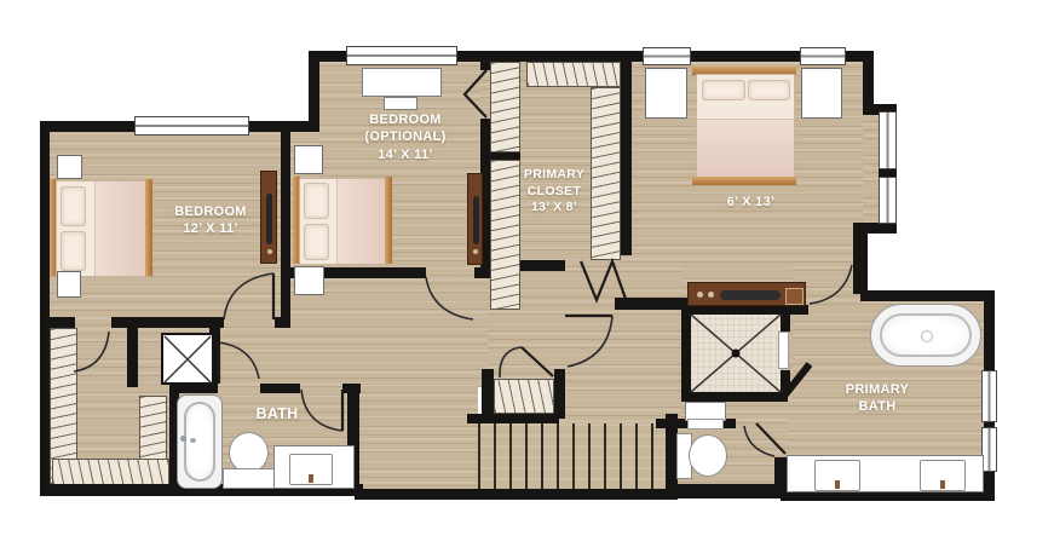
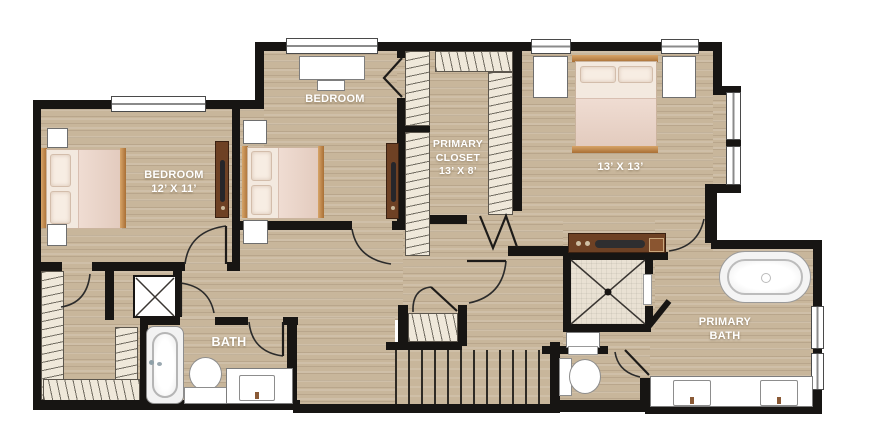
  BEDROOM
  12’ X 11’
  BEDROOM
- (OPTIONAL)
- 14’ X 11’
  PRIMARY
  CLOSET
  13’ X 8’
- 6’ X 13’
+ 13’ X 13’
  BATH
  PRIMARY
  BATH
